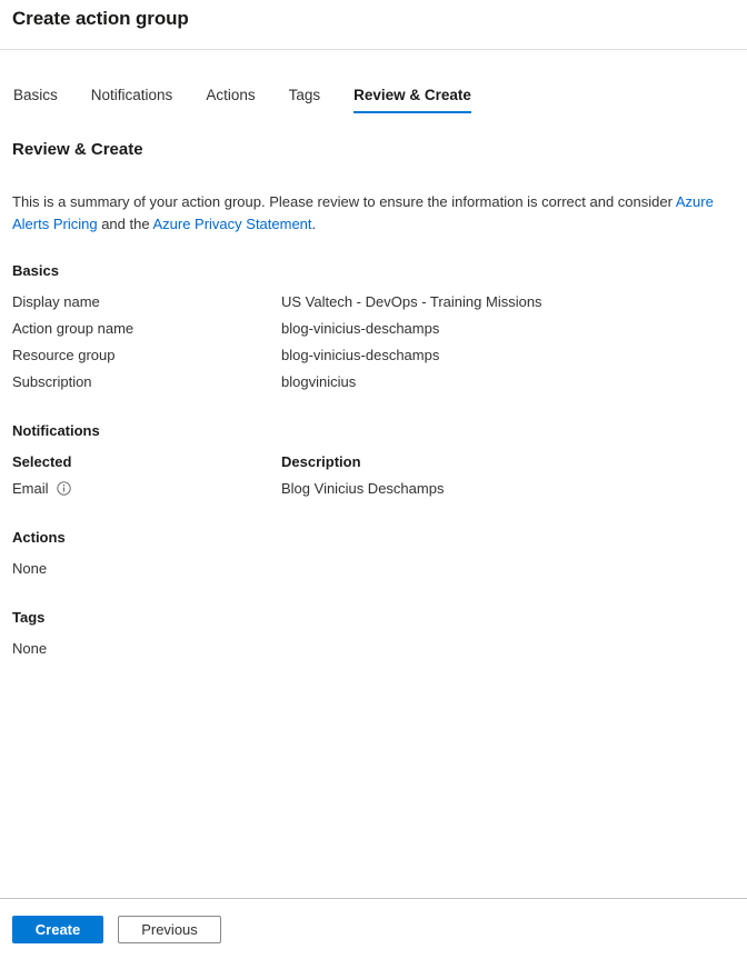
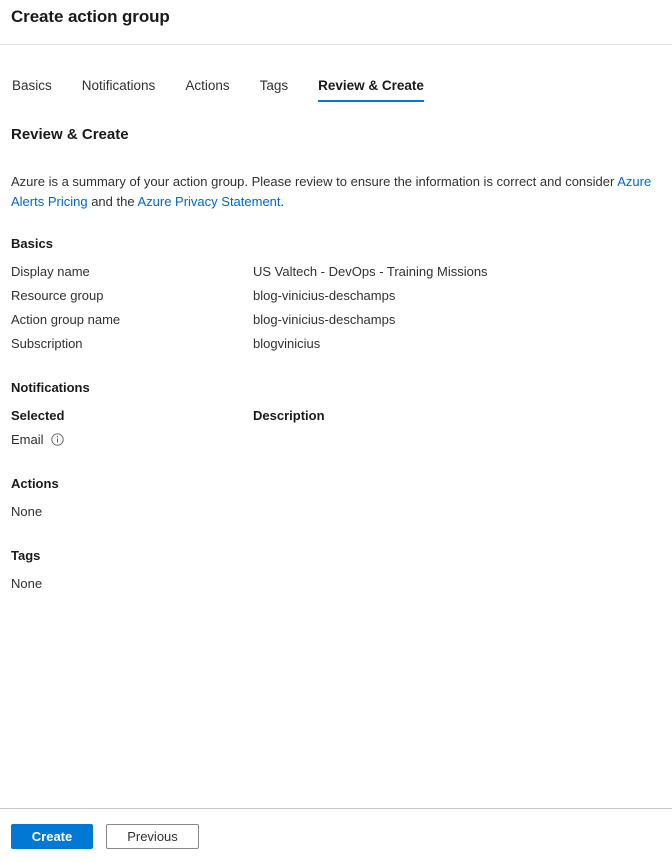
  Create action group
  Basics
  Notifications
  Actions
  Tags
  Review & Create
  Review & Create
- This is a summary of your action group. Please review to ensure the information is correct and consider Azure Alerts Pricing and the Azure Privacy Statement.
+ Azure is a summary of your action group. Please review to ensure the information is correct and consider Azure Alerts Pricing and the Azure Privacy Statement.
  Basics
  Display name
  US Valtech - DevOps - Training Missions
- Action group name
+ Resource group
  blog-vinicius-deschamps
- Resource group
+ Action group name
  blog-vinicius-deschamps
  Subscription
  blogvinicius
  Notifications
  Selected
  Description
  Email
- Blog Vinicius Deschamps
  Actions
  None
  Tags
  None
  Create
  Previous
